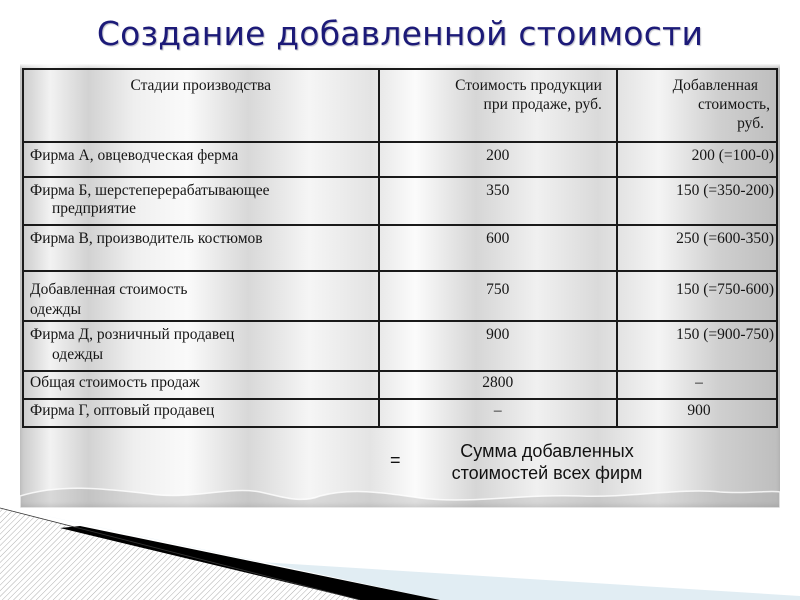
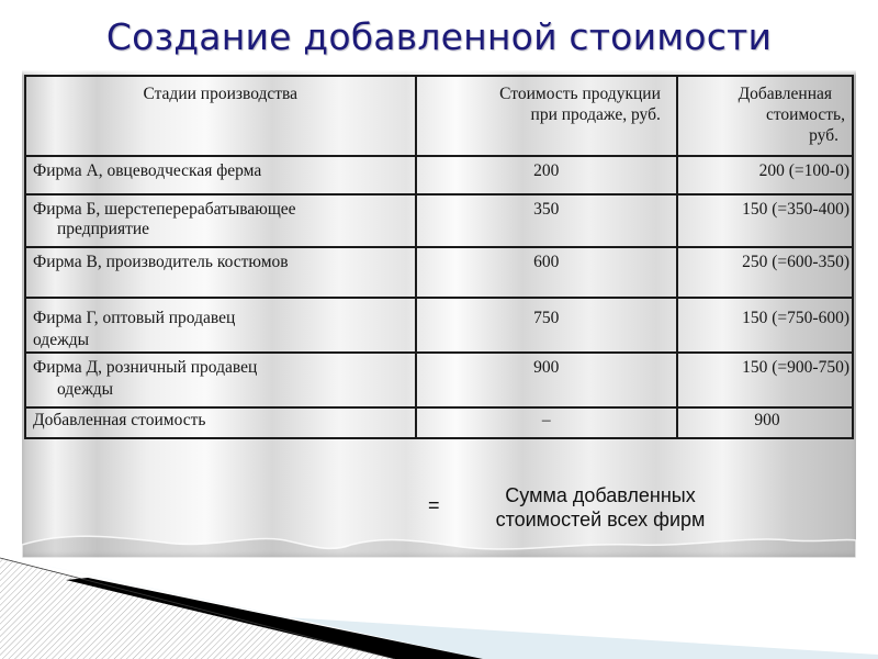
  Создание добавленной стоимости
  Стадии производства	Стоимость продукции при продаже, руб.	Добавленная стоимость, руб.
  Фирма А, овцеводческая ферма	200	200 (=100-0)
- Фирма Б, шерстеперерабатывающее предприятие	350	150 (=350-200)
+ Фирма Б, шерстеперерабатывающее предприятие	350	150 (=350-400)
  Фирма В, производитель костюмов	600	250 (=600-350)
- Добавленная стоимость одежды	750	150 (=750-600)
+ Фирма Г, оптовый продавец одежды	750	150 (=750-600)
  Фирма Д, розничный продавец одежды	900	150 (=900-750)
- Общая стоимость продаж	2800	–
- Фирма Г, оптовый продавец	–	900
+ Добавленная стоимость	–	900
  =
  Сумма добавленных
  стоимостей всех фирм
